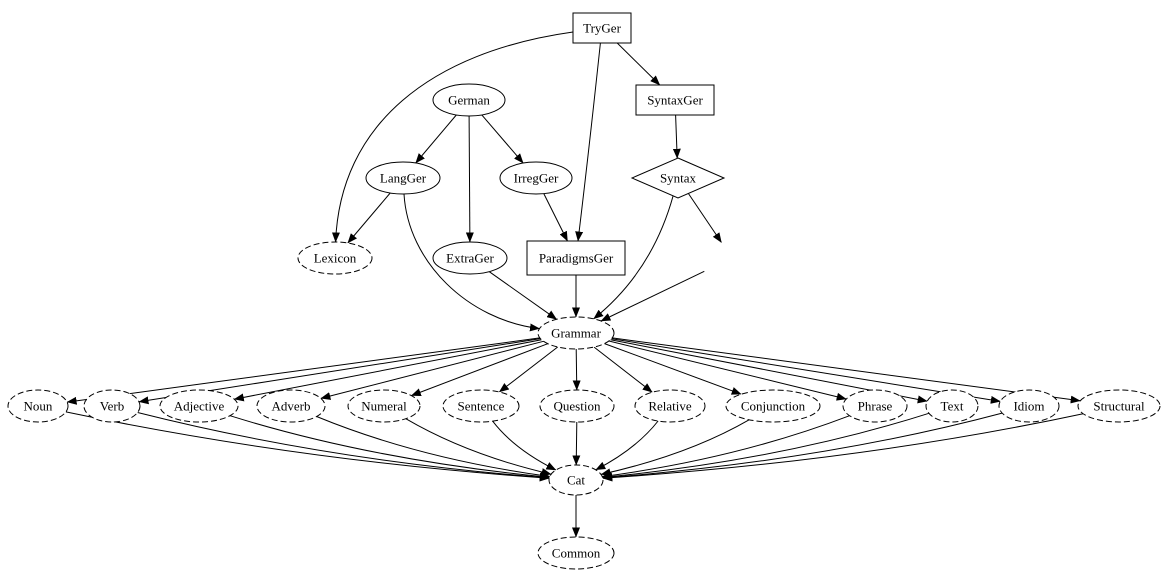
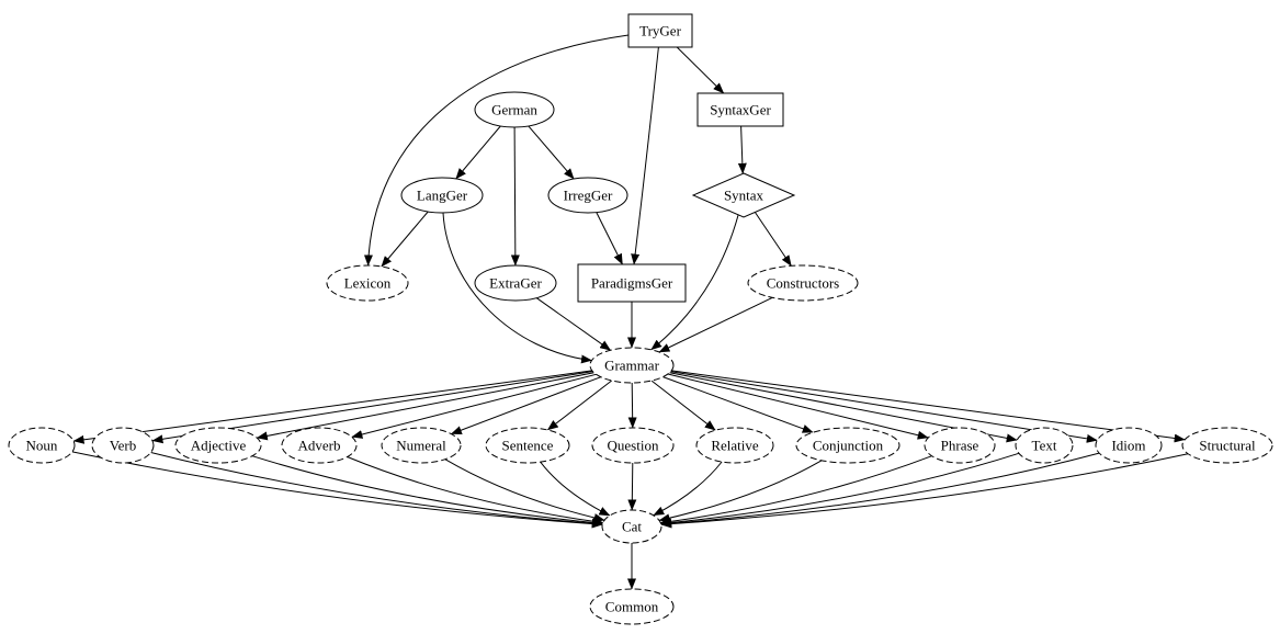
  TryGer
  German
  SyntaxGer
  LangGer
  IrregGer
  Syntax
  Lexicon
  ExtraGer
  ParadigmsGer
+ Constructors
  Grammar
  Noun
  Verb
  Adjective
  Adverb
  Numeral
  Sentence
  Question
  Relative
  Conjunction
  Phrase
  Text
  Idiom
  Structural
  Cat
  Common
